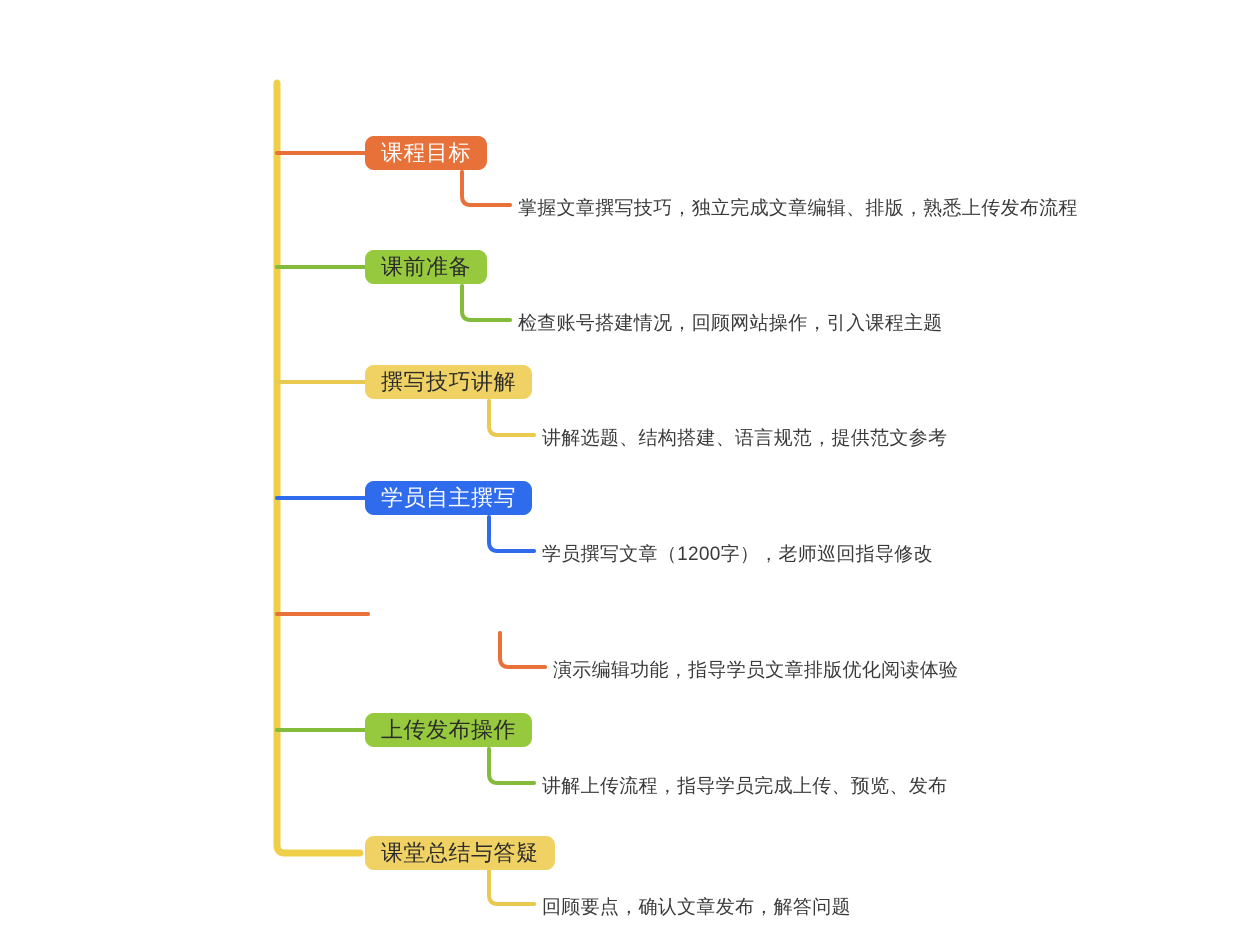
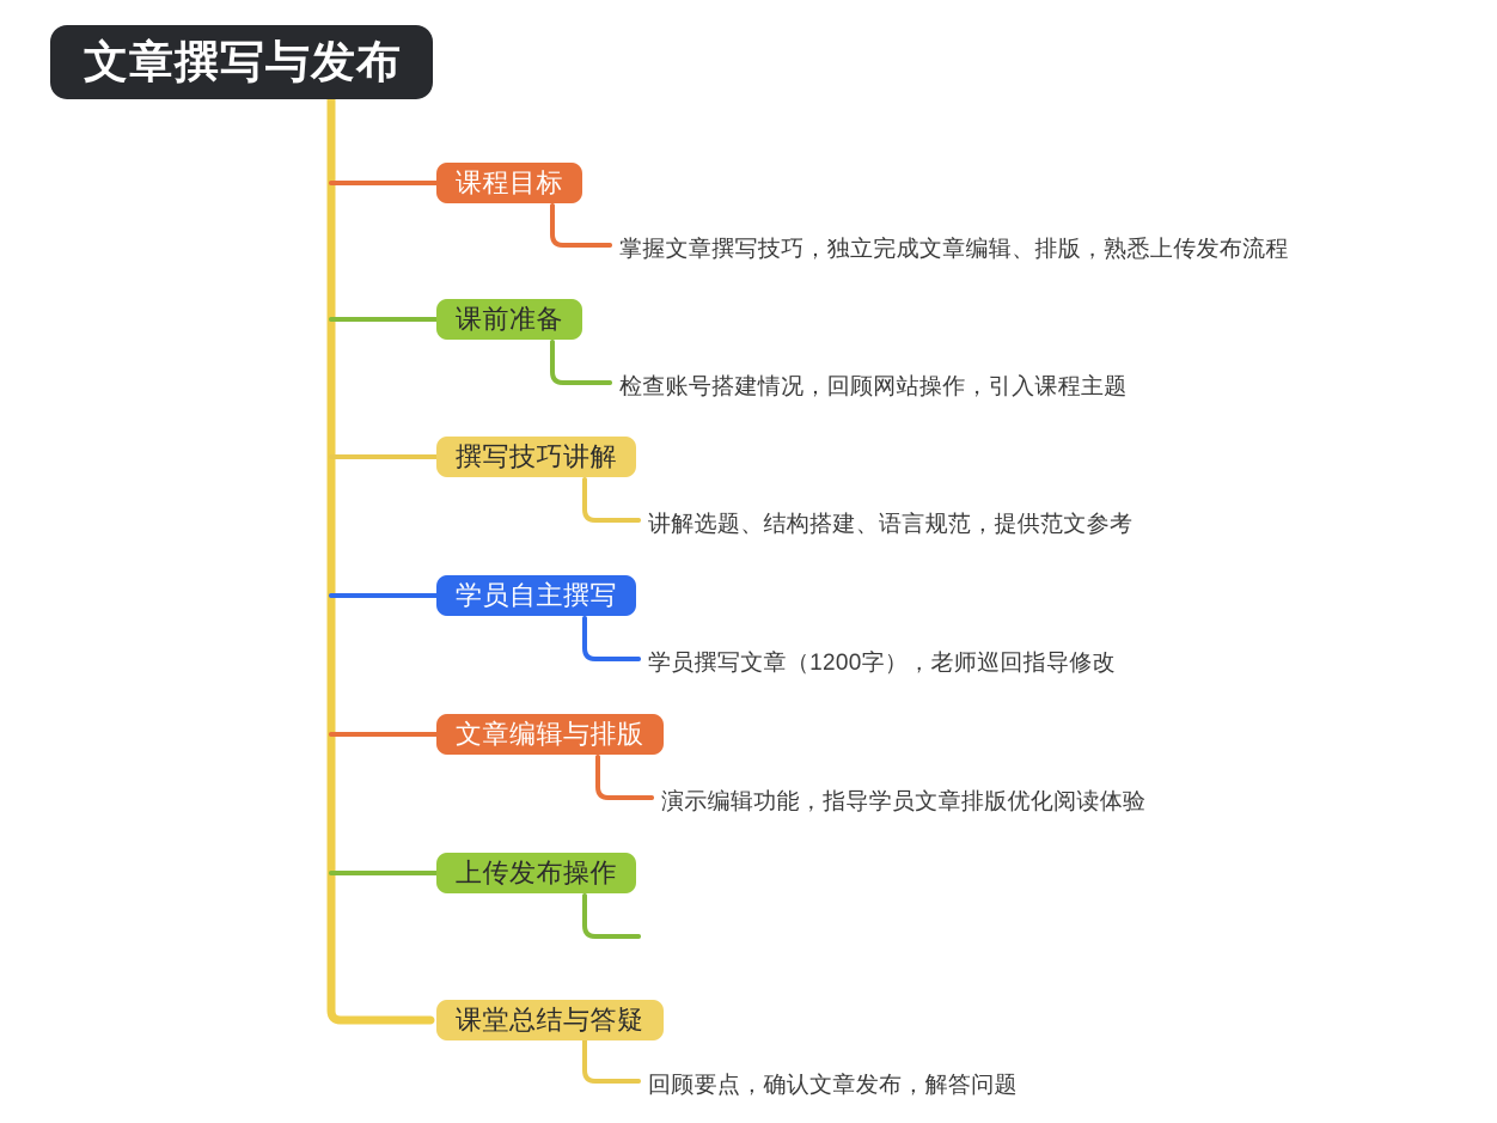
+ 文章撰写与发布
  课程目标
  掌握文章撰写技巧，独立完成文章编辑、排版，熟悉上传发布流程
  课前准备
  检查账号搭建情况，回顾网站操作，引入课程主题
  撰写技巧讲解
  讲解选题、结构搭建、语言规范，提供范文参考
  学员自主撰写
  学员撰写文章（1200字），老师巡回指导修改
+ 文章编辑与排版
  演示编辑功能，指导学员文章排版优化阅读体验
  上传发布操作
- 讲解上传流程，指导学员完成上传、预览、发布
  课堂总结与答疑
  回顾要点，确认文章发布，解答问题
